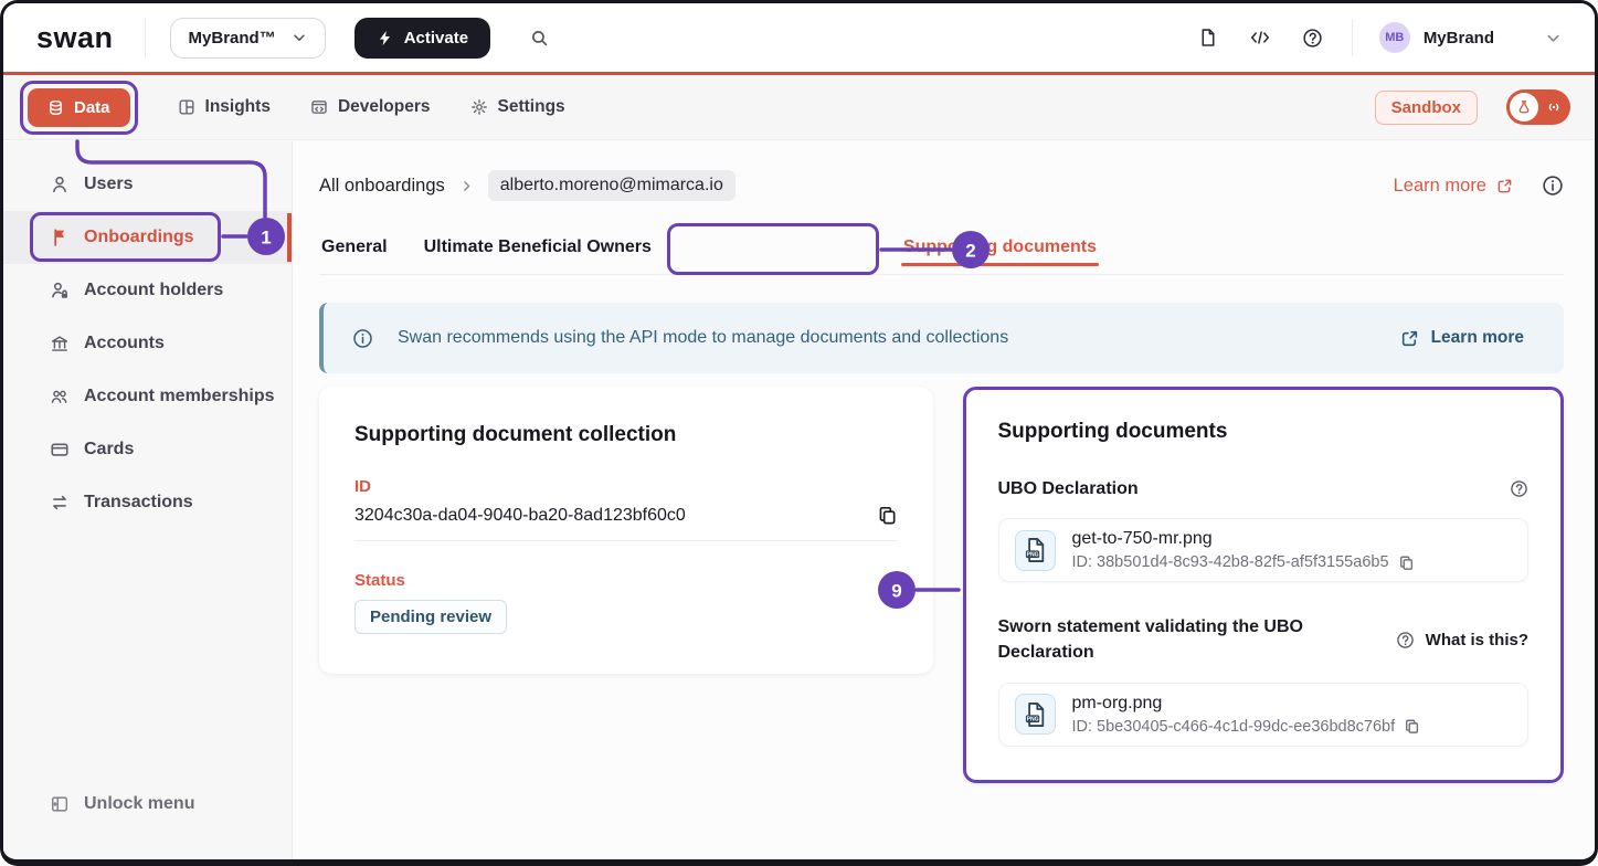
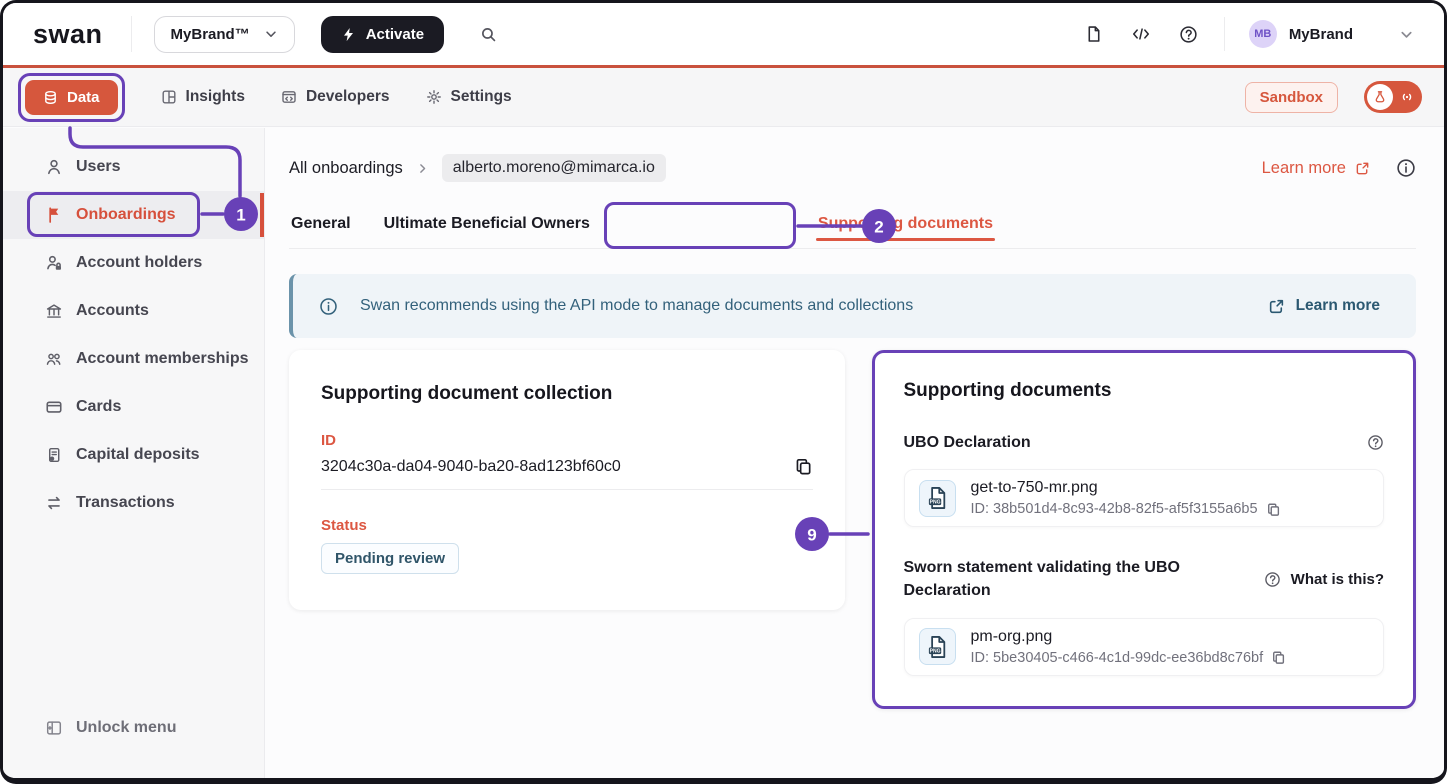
  swan
  MyBrand™
  Activate
  MB
  MyBrand
  Data
  Insights
  Developers
  Settings
  Sandbox
  Users
  Onboardings
  Account holders
  Accounts
  Account memberships
  Cards
+ Capital deposits
  Transactions
  Unlock menu
  All onboardings
  alberto.moreno@mimarca.io
  Learn more
  General
  Ultimate Beneficial Owners
  Suppg documents
  Swan recommends using the API mode to manage documents and collections
  Learn more
  Supporting document collection
  ID
  3204c30a-da04-9040-ba20-8ad123bf60c0
  Status
  Pending review
  Supporting documents
  UBO Declaration
  get-to-750-mr.png
  ID: 38b501d4-8c93-42b8-82f5-af5f3155a6b5
  Sworn statement validating the UBO Declaration
  What is this?
  pm-org.png
  ID: 5be30405-c466-4c1d-99dc-ee36bd8c76bf
  1
  2
  9
